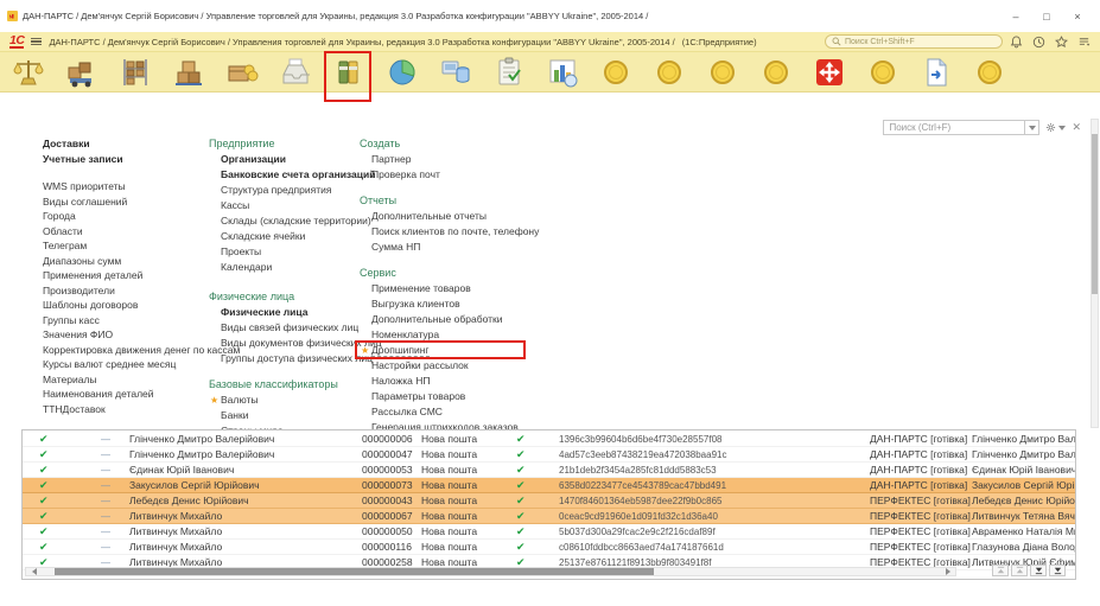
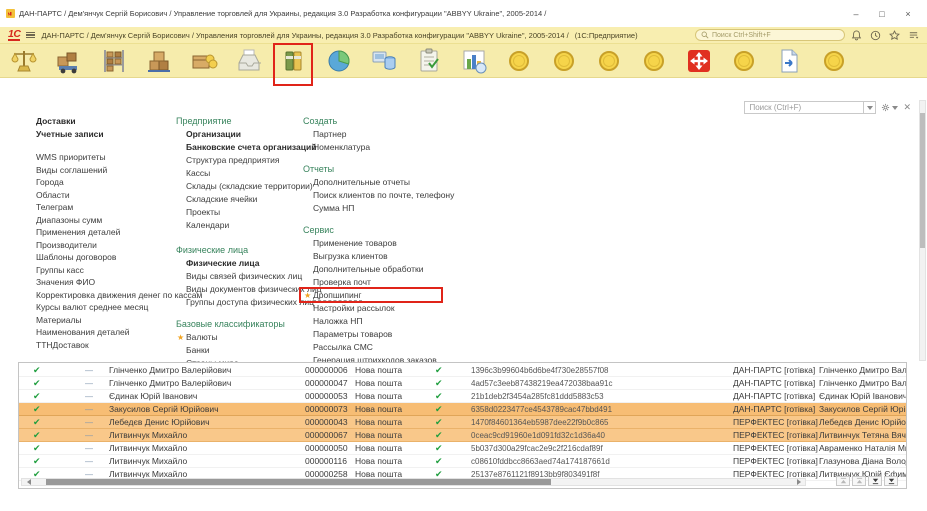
  ДАН-ПАРТС / Дем'янчук Сергій Борисович / Управление торговлей для Украины, редакция 3.0 Разработка конфигурации "ABBYY Ukraine", 2005-2014 /
  –
  □
  ×
  1С
  ДАН-ПАРТС / Дем'янчук Сергій Борисович / Управления торговлей для Украины, редакция 3.0 Разработка конфигурации "ABBYY Ukraine", 2005-2014 /
  (1С:Предприятие)
  Доставки
  Учетные записи
  WMS приоритеты
  Виды соглашений
  Города
  Области
  Телеграм
  Диапазоны сумм
  Применения деталей
  Производители
  Шаблоны договоров
  Группы касс
  Значения ФИО
  Корректировка движения денег по кассам
  Курсы валют среднее месяц
  Материалы
  Наименования деталей
  ТТНДоставок
  Предприятие
  Организации
  Банковские счета организаций
  Структура предприятия
  Кассы
  Склады (складские территории)
  Складские ячейки
  Проекты
  Календари
  Физические лица
  Физические лица
  Виды связей физических лиц
  Виды документов физических лиц
  Группы доступа физических лиц
  Базовые классификаторы
  Валюты
  Банки
  Создать
  Партнер
- Проверка почт
+ Номенклатура
  Отчеты
  Дополнительные отчеты
  Поиск клиентов по почте, телефону
  Сумма НП
  Сервис
  Применение товаров
  Выгрузка клиентов
  Дополнительные обработки
- Номенклатура
+ Проверка почт
  Дропшипинг
  Настройки рассылок
  Наложка НП
  Параметры товаров
  Рассылка СМС
  Генерация штрихкодов заказов
  Поиск (Ctrl+F)
  ✕
  Глінченко Дмитро Валерійович
  000000006
  Нова пошта
  1396c3b99604b6d6be4f730e28557f08
  ДАН-ПАРТС [готівка]
  Глінченко Дмитро Валерійович
  000000047
  Нова пошта
  4ad57c3eeb87438219ea472038baa91c
  ДАН-ПАРТС [готівка]
  Єдинак Юрій Іванович
  000000053
  Нова пошта
  21b1deb2f3454a285fc81ddd5883c53
  ДАН-ПАРТС [готівка]
  Єдинак Юрій Іванович
  Закусилов Сергій Юрійович
  000000073
  Нова пошта
  6358d0223477ce4543789cac47bbd491
  ДАН-ПАРТС [готівка]
  Закусилов Сергій Юрі
  Лебедєв Денис Юрійович
  000000043
  Нова пошта
  1470f84601364eb5987dee22f9b0c865
  ПЕРФЕКТЕС [готівка]
  Лебедєв Денис Юрійо
  Литвинчук Михайло
  000000067
  Нова пошта
  0ceac9cd91960e1d091fd32c1d36a40
  ПЕРФЕКТЕС [готівка]
  Литвинчук Михайло
  000000050
  Нова пошта
  5b037d300a29fcac2e9c2f216cdaf89f
  ПЕРФЕКТЕС [готівка]
  Литвинчук Михайло
  000000116
  Нова пошта
  c08610fddbcc8663aed74a174187661d
  ПЕРФЕКТЕС [готівка]
  Литвинчук Михайло
  000000258
  Нова пошта
  25137e8761121f8913bb9f803491f8f
  ПЕРФЕКТЕС [готівка]
  Литвинчук Юрій Єфим
